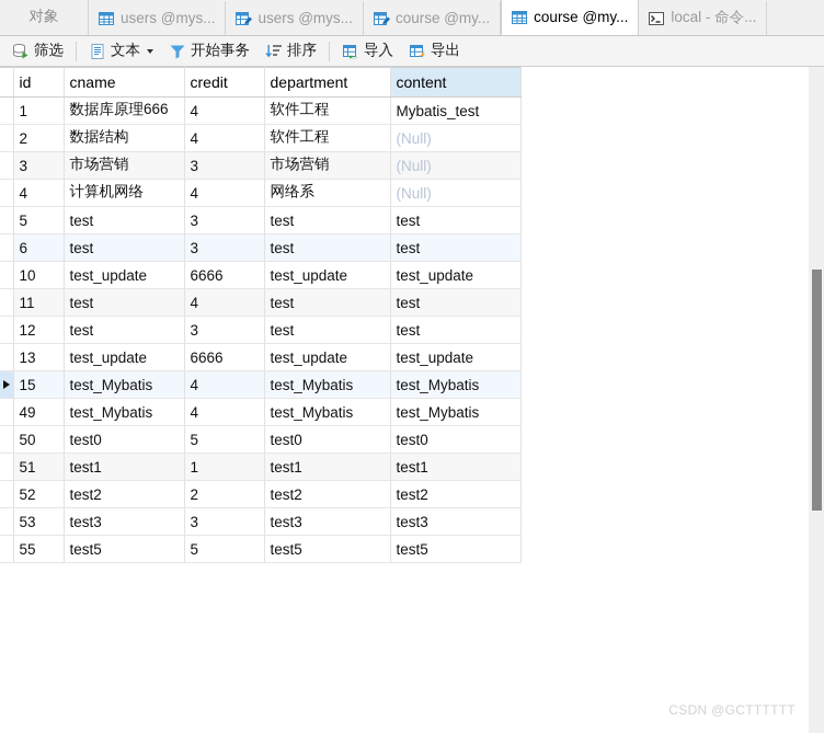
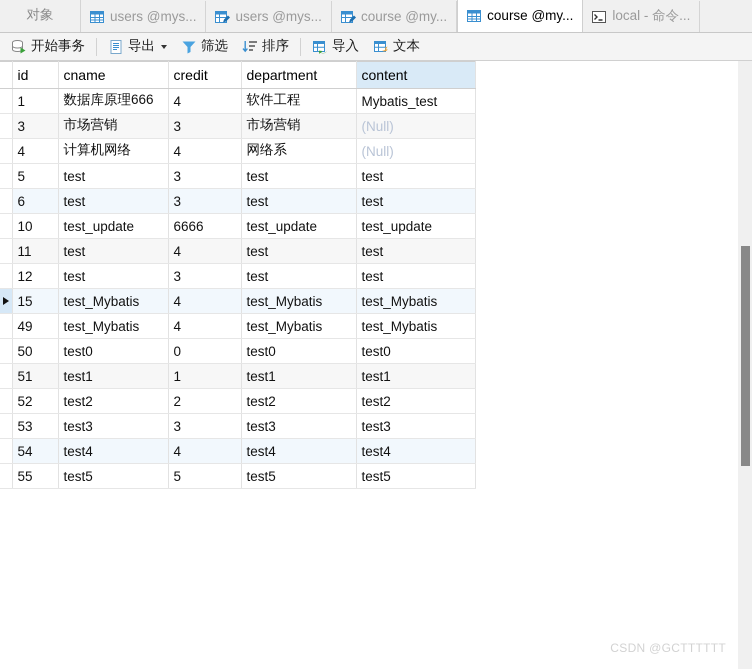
  对象
  users @mys...
  users @mys...
  course @my...
  course @my...
  local - 命令...
- 筛选
+ 开始事务
- 文本
+ 导出
- 开始事务
+ 筛选
  排序
  导入
- 导出
+ 文本
  	id	cname	credit	department	content
  	1	数据库原理666	4	软件工程	Mybatis_test
- 	2	数据结构	4	软件工程	(Null)
  	3	市场营销	3	市场营销	(Null)
  	4	计算机网络	4	网络系	(Null)
  	5	test	3	test	test
  	6	test	3	test	test
  	10	test_update	6666	test_update	test_update
  	11	test	4	test	test
  	12	test	3	test	test
- 	13	test_update	6666	test_update	test_update
  	15	test_Mybatis	4	test_Mybatis	test_Mybatis
  	49	test_Mybatis	4	test_Mybatis	test_Mybatis
- 	50	test0	5	test0	test0
+ 	50	test0	0	test0	test0
  	51	test1	1	test1	test1
  	52	test2	2	test2	test2
  	53	test3	3	test3	test3
+ 	54	test4	4	test4	test4
  	55	test5	5	test5	test5
  CSDN @GCTTTTTT
